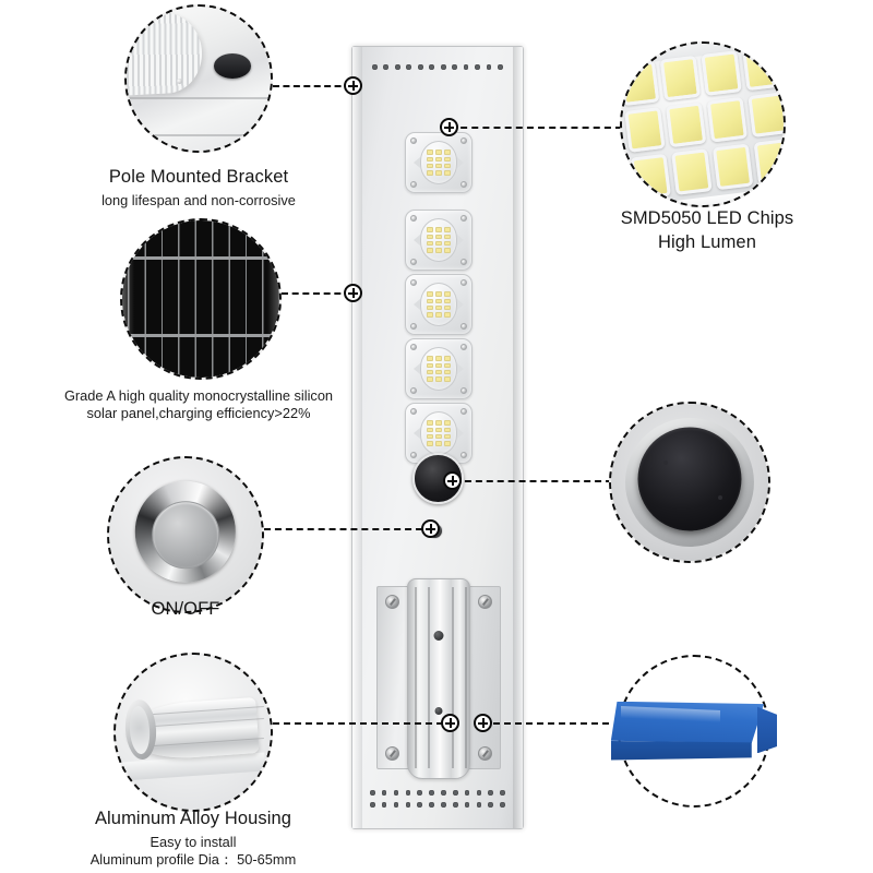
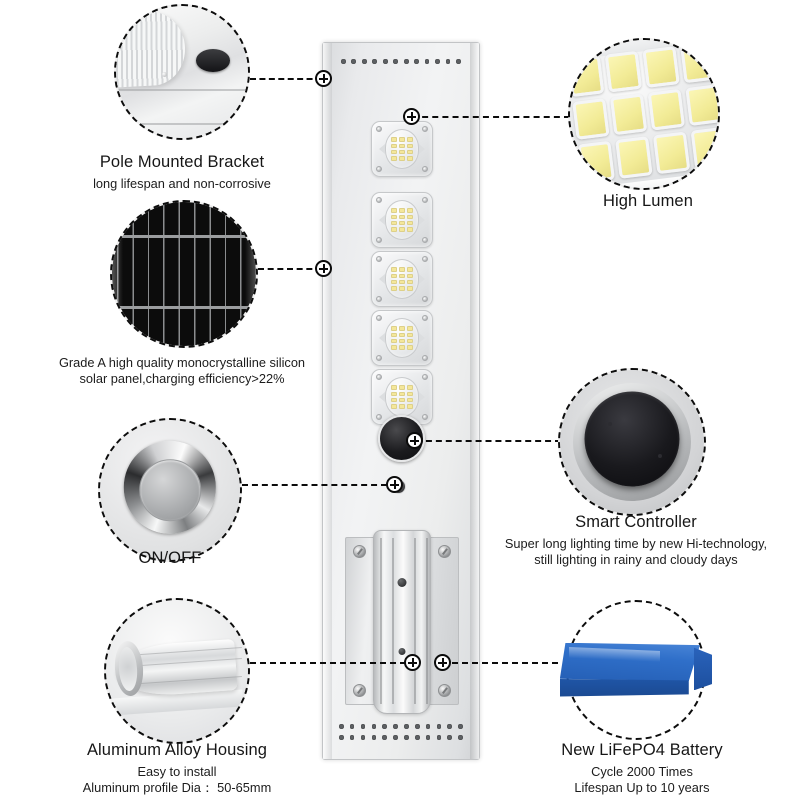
  Pole Mounted Bracket
  long lifespan and non-corrosive
  Grade A high quality monocrystalline silicon
  solar panel,charging efficiency>22%
  ON/OFF
  Aluminum Alloy Housing
  Easy to install
  Aluminum profile Dia： 50-65mm
- SMD5050 LED Chips
  High Lumen
+ Smart Controller
+ Super long lighting time by new Hi-technology,
+ still lighting in rainy and cloudy days
+ New LiFePO4 Battery
+ Cycle 2000 Times
+ Lifespan Up to 10 years
